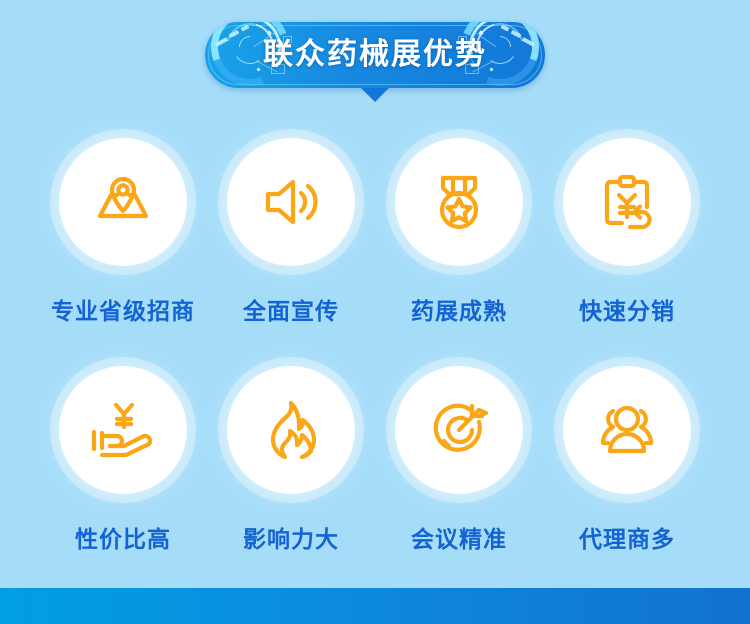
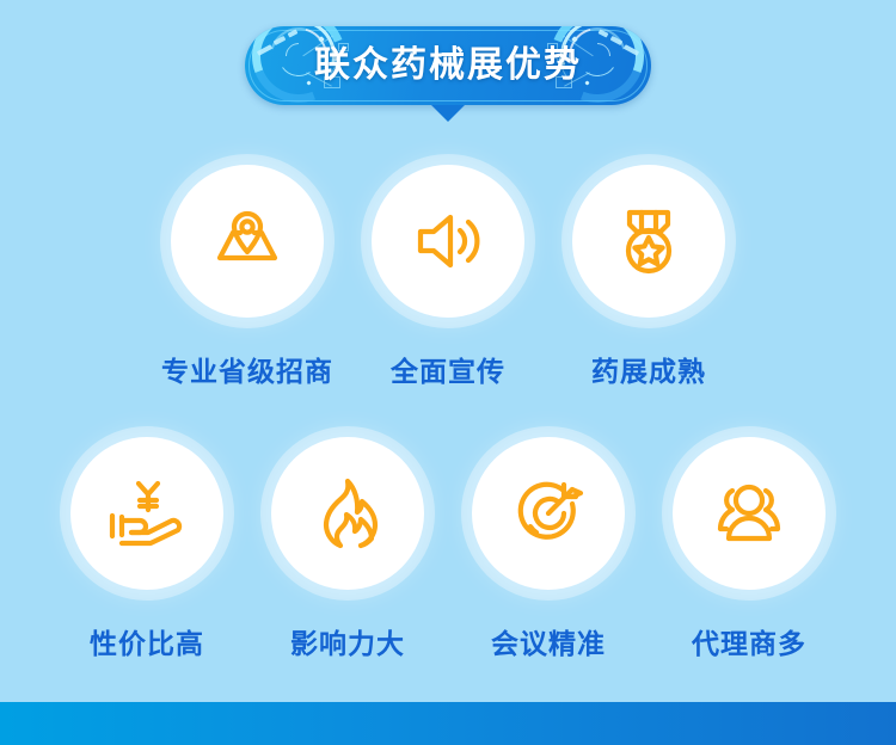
  联众药械展优势
  专业省级招商
  全面宣传
  药展成熟
- 快速分销
  性价比高
  影响力大
  会议精准
  代理商多
